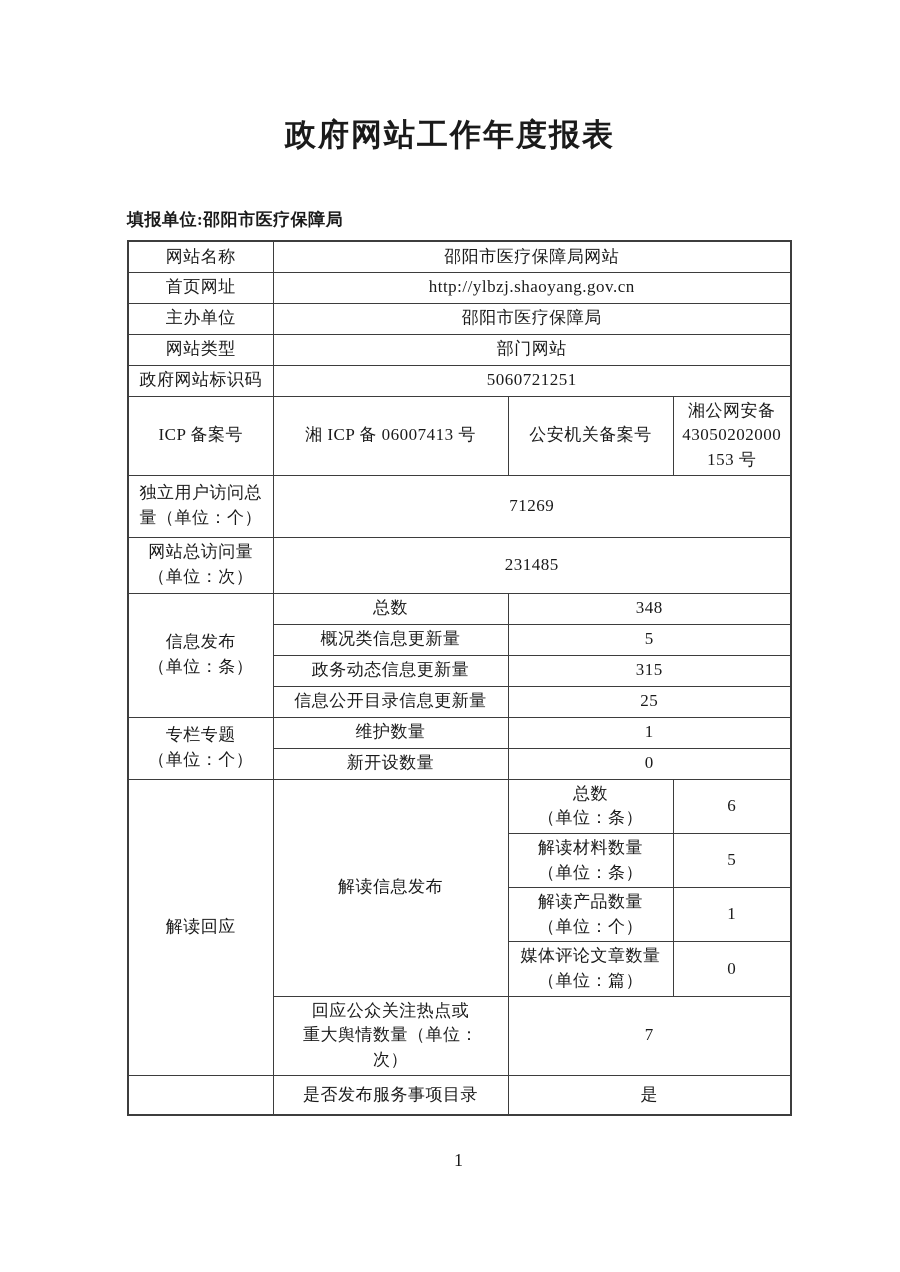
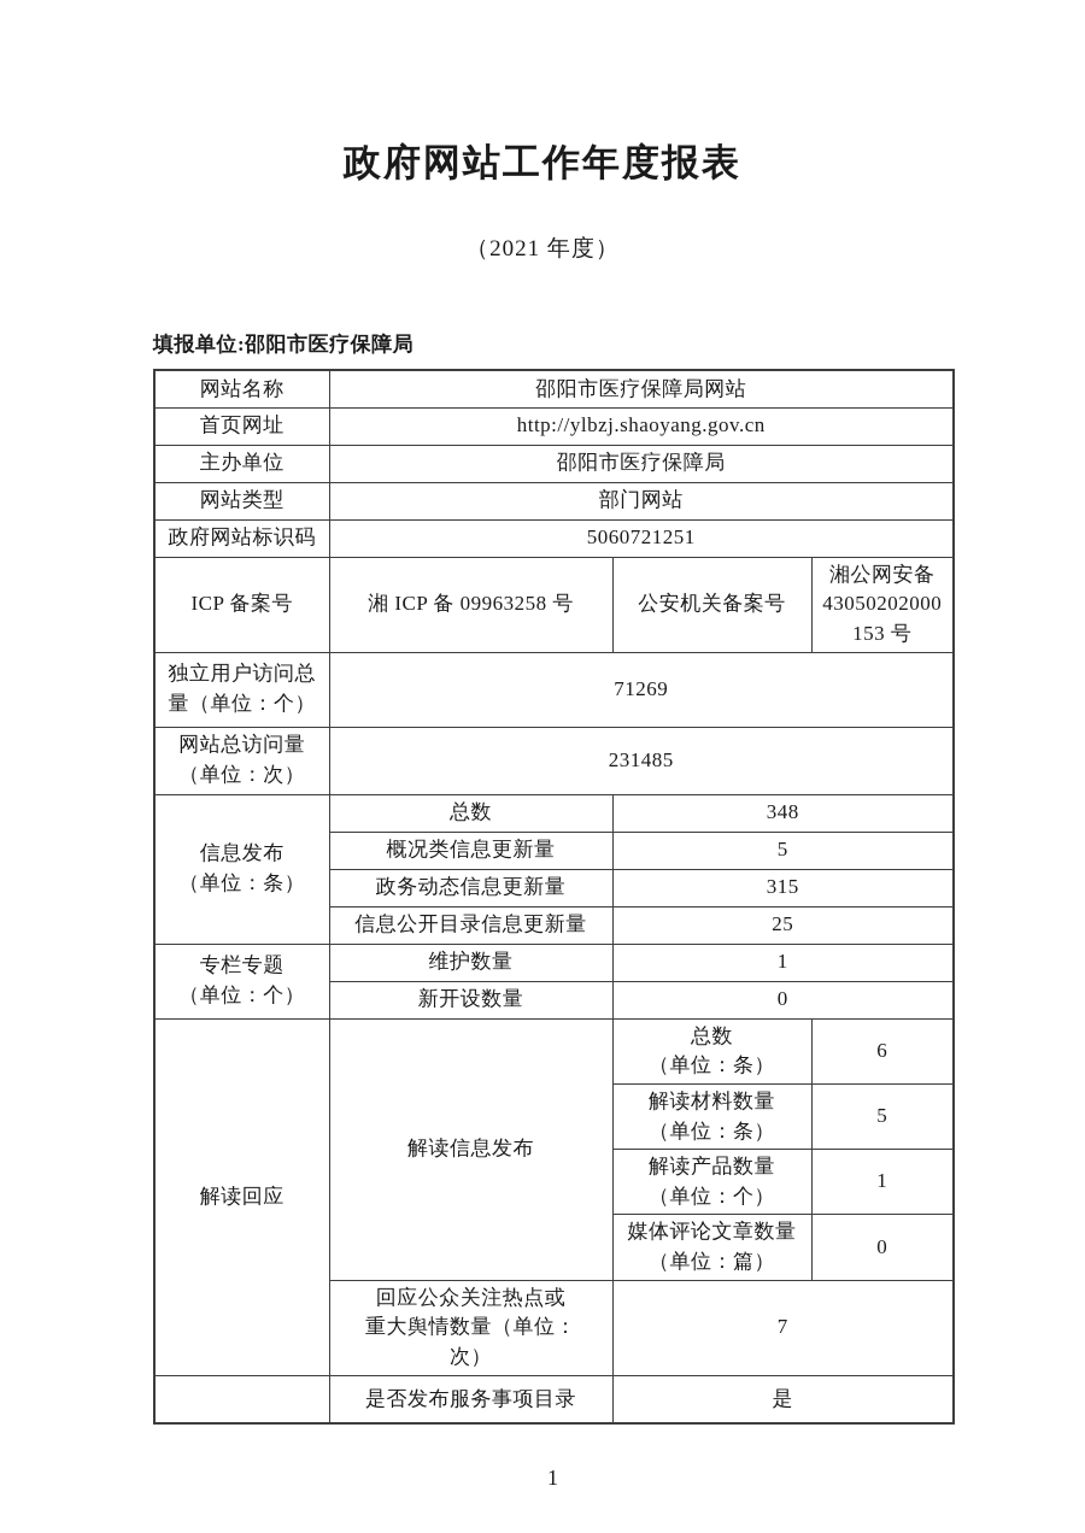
  政府网站工作年度报表
+ （2021 年度）
  填报单位:邵阳市医疗保障局
  网站名称	邵阳市医疗保障局网站
  首页网址	http://ylbzj.shaoyang.gov.cn
  主办单位	邵阳市医疗保障局
  网站类型	部门网站
  政府网站标识码	5060721251
- ICP 备案号	湘 ICP 备 06007413 号	公安机关备案号	湘公网安备 43050202000 153 号
+ ICP 备案号	湘 ICP 备 09963258 号	公安机关备案号	湘公网安备 43050202000 153 号
  独立用户访问总 量（单位：个）	71269
  网站总访问量 （单位：次）	231485
  信息发布 （单位：条）	总数	348
  概况类信息更新量	5
  政务动态信息更新量	315
  信息公开目录信息更新量	25
  专栏专题 （单位：个）	维护数量	1
  新开设数量	0
  解读回应	解读信息发布	总数 （单位：条）	6
  解读材料数量 （单位：条）	5
  解读产品数量 （单位：个）	1
  媒体评论文章数量 （单位：篇）	0
  回应公众关注热点或 重大舆情数量（单位： 次）	7
  	是否发布服务事项目录	是
  1
